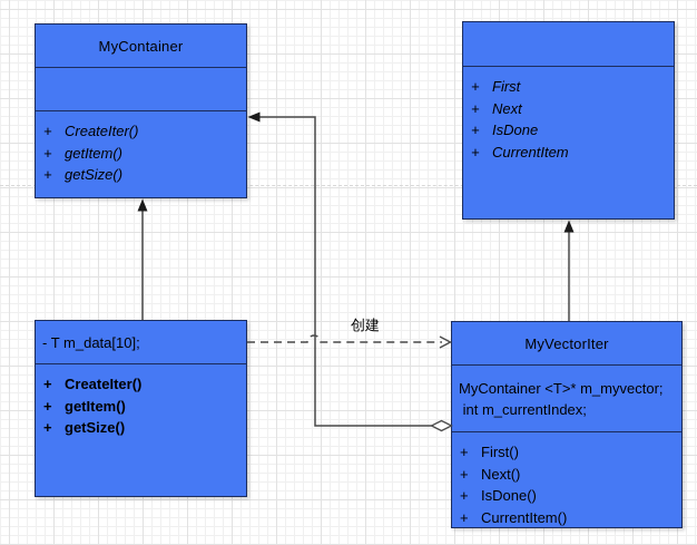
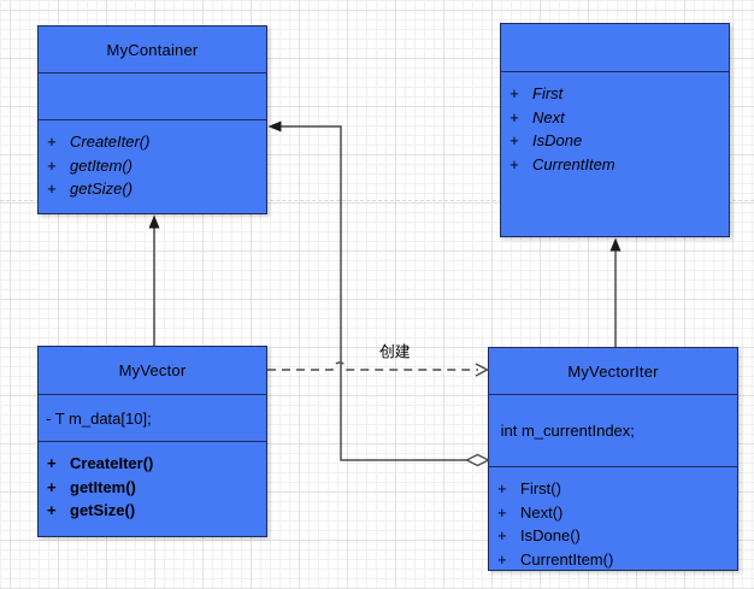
  MyContainer
  + CreateIter()
  + getItem()
  + getSize()
  + First
  + Next
  + IsDone
  + CurrentItem
+ MyVector
  - T m_data[10];
  + CreateIter()
  + getItem()
  + getSize()
  MyVectorIter
- MyContainer <T>* m_myvector;
  int m_currentIndex;
  + First()
  + Next()
  + IsDone()
  + CurrentItem()
  创建
